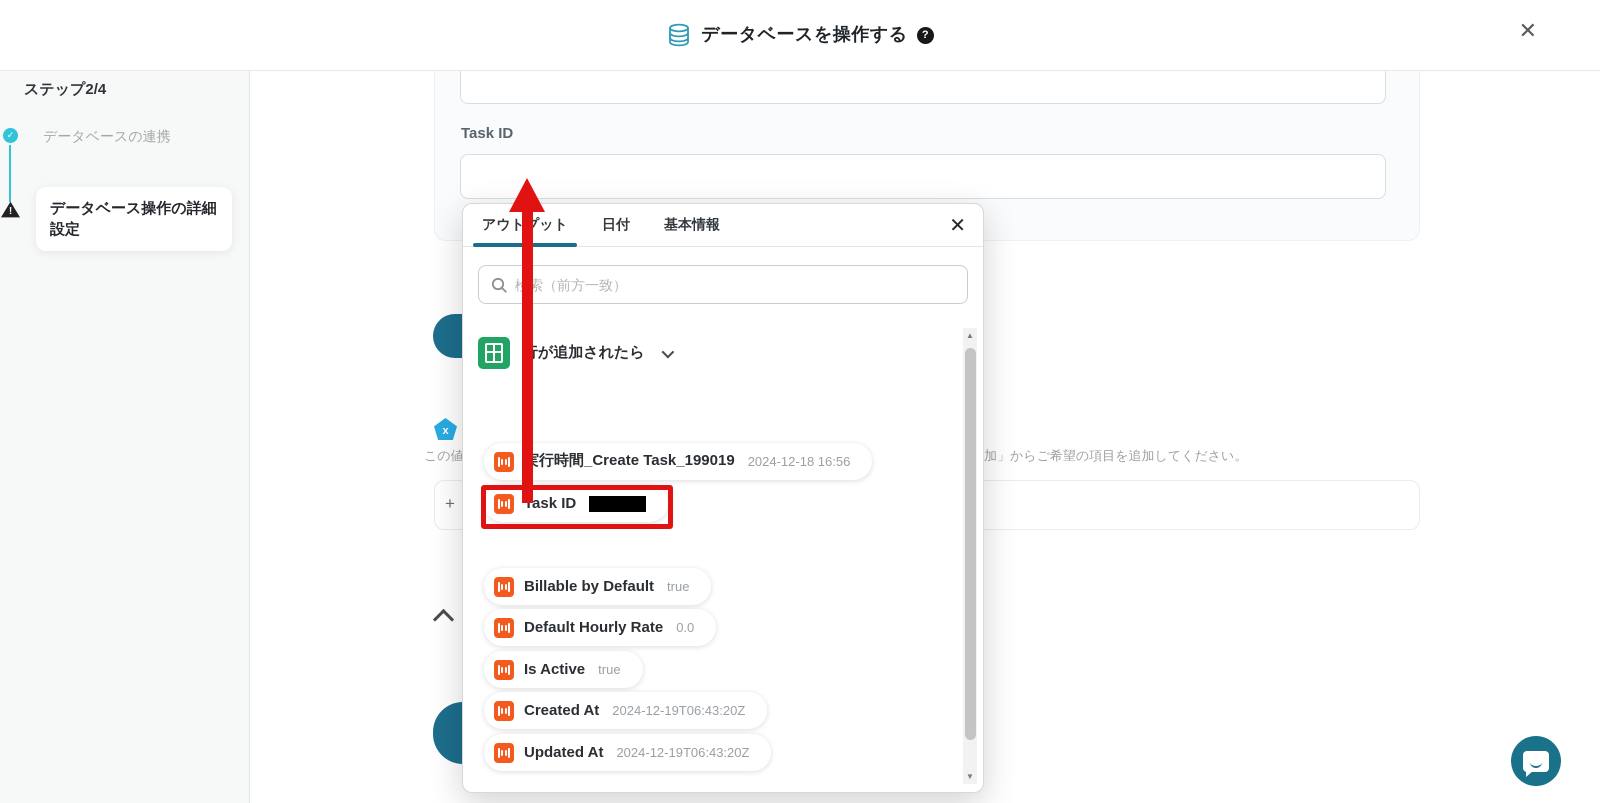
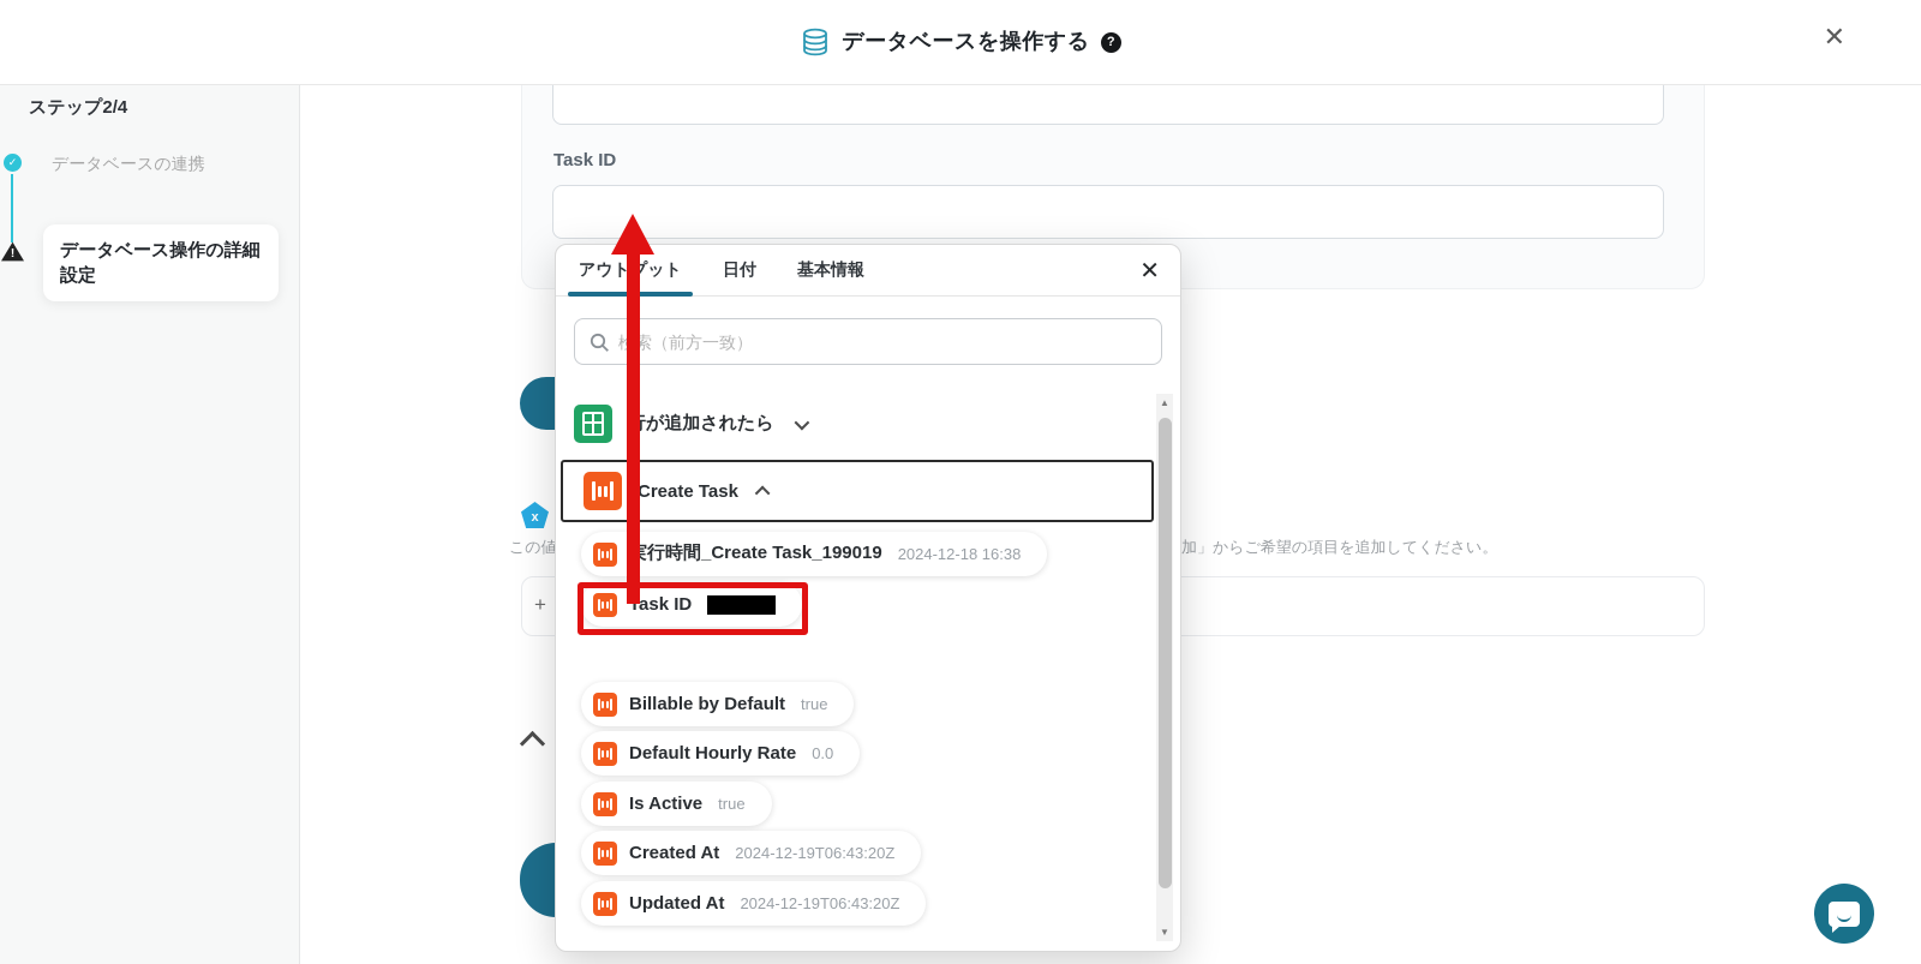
  データベースを操作する
  ?
  ✕
  ステップ2/4
  ✓
  データベースの連携
  !
  データベース操作の詳細設定
  Task ID
  x
  この値
  加」からご希望の項目を追加してください。
  +
  アウトット
  日付
  基本情報
  ✕
  索（前方一致）
  が追加されたら
+ Create Task
  行時間_Create Task_199019
- 2024-12-18 16:56
+ 2024-12-18 16:38
  Task ID
  Billable by Default
  true
  Default Hourly Rate
  0.0
  Is Active
  true
  Created At
  2024-12-19T06:43:20Z
  Updated At
  2024-12-19T06:43:20Z
  ▲
  ▼
